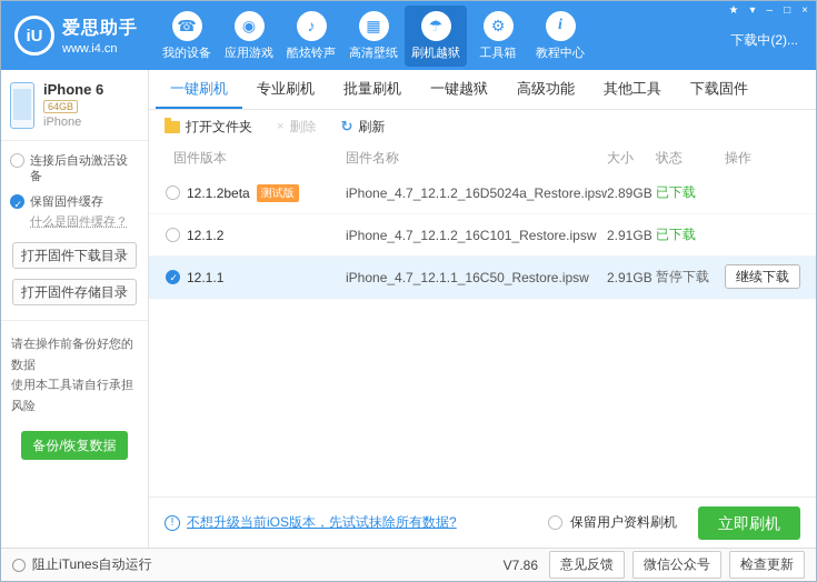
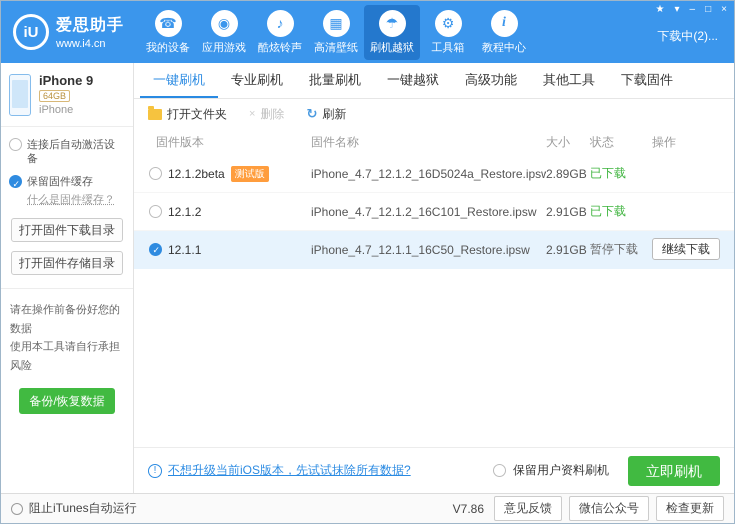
  iU
  爱思助手
  www.i4.cn
  ☎
  我的设备
  ◉
  应用游戏
  ♪
  酷炫铃声
  ▦
  高清壁纸
  ☂
  刷机越狱
  ⚙
  工具箱
  i
  教程中心
  ★
  ▾
  –
  □
  ×
  下载中(2)...
- iPhone 6
+ iPhone 9
  64GB
  iPhone
  连接后自动激活设备
  保留固件缓存
  什么是固件缓存？
  打开固件下载目录
  打开固件存储目录
  请在操作前备份好您的数据
  使用本工具请自行承担风险
  备份/恢复数据
  一键刷机
  专业刷机
  批量刷机
  一键越狱
  高级功能
  其他工具
  下载固件
  打开文件夹
  ×
  删除
  ↻
  刷新
  固件版本
  固件名称
  大小
  状态
  操作
  12.1.2beta
  测试版
  iPhone_4.7_12.1.2_16D5024a_Restore.ipsw
  2.89GB
  已下载
  12.1.2
  iPhone_4.7_12.1.2_16C101_Restore.ipsw
  2.91GB
  已下载
  12.1.1
  iPhone_4.7_12.1.1_16C50_Restore.ipsw
  2.91GB
  暂停下载
  继续下载
  !
  不想升级当前iOS版本，先试试抹除所有数据?
  保留用户资料刷机
  立即刷机
  阻止iTunes自动运行
  V7.86
  意见反馈
  微信公众号
  检查更新
